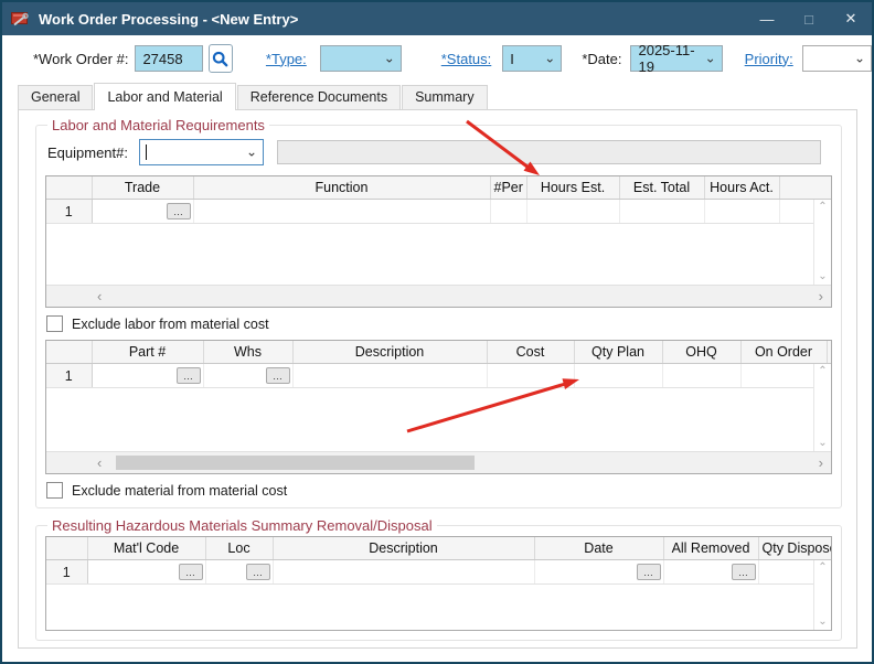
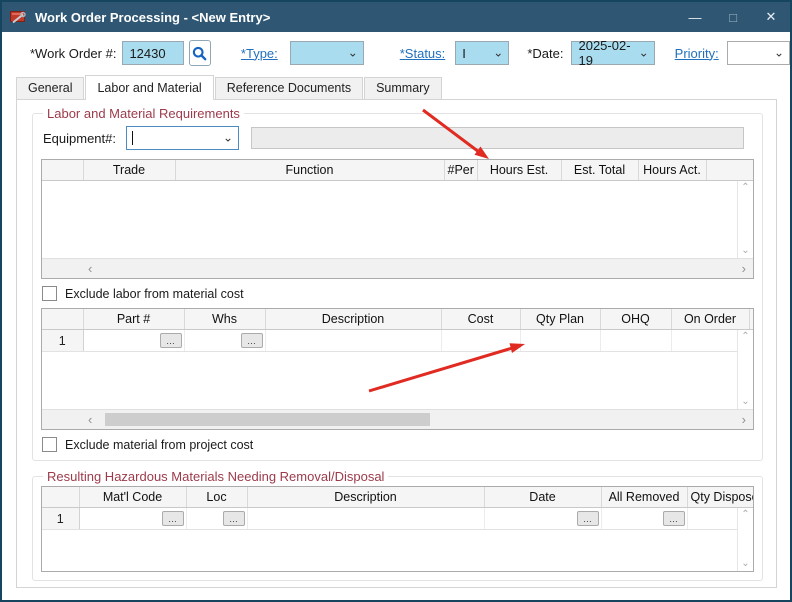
  Work Order Processing - <New Entry>
  —
  □
  ✕
  *Work Order #:
- 27458
+ 12430
  *Type:
  ⌄
  *Status:
  I
  ⌄
  *Date:
- 2025-11-19
+ 2025-02-19
  ⌄
  Priority:
  ⌄
  General
  Labor and Material
  Reference Documents
  Summary
  Labor and Material Requirements
  Equipment#:
  ⌄
  	Trade	Function	#Per	Hours Est.	Est. Total	Hours Act.
- 1	…
  ⌃
  ⌄
  ‹
  ›
  Exclude labor from material cost
  	Part #	Whs	Description	Cost	Qty Plan	OHQ	On Order
  1	…	…
  ⌃
  ⌄
  ‹
  ›
- Exclude material from material cost
+ Exclude material from project cost
- Resulting Hazardous Materials Summary Removal/Disposal
+ Resulting Hazardous Materials Needing Removal/Disposal
  	Mat'l Code	Loc	Description	Date	All Removed	Qty Dispos
  1	…	…		…	…
  ⌃
  ⌄
